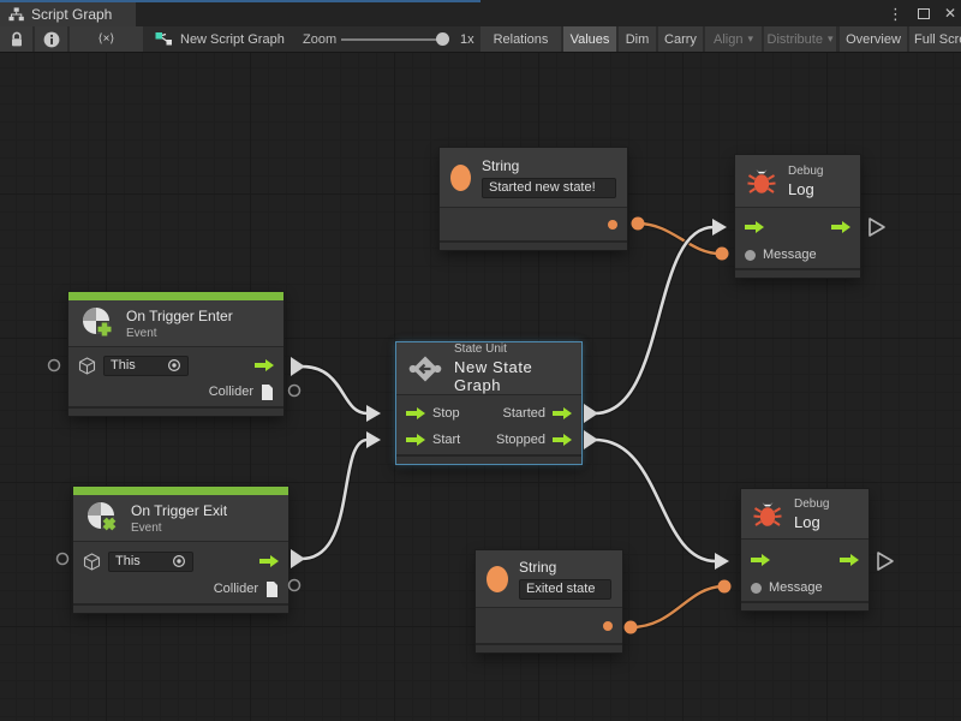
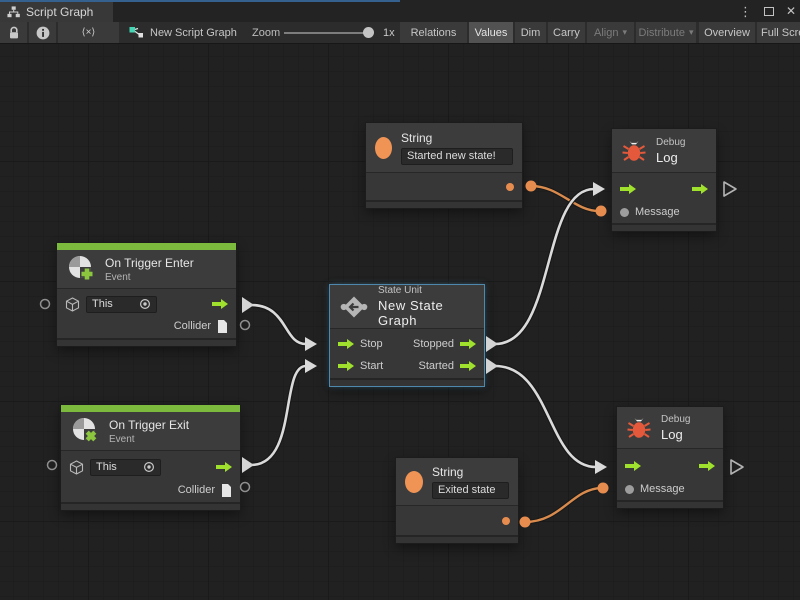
  Script Graph
  ⋮
  ✕
  ⟨×⟩
  New Script Graph
  Zoom
  1x
  Relations
  Values
  Dim
  Carry
  Align
  ▾
  Distribute
  ▾
  Overview
  Full Scr
  String
  Started new state!
  Debug
  Log
  Message
  On Trigger Enter
  Event
  This
  Collider
  State Unit
  New State Graph
  Stop
- Started
+ Stopped
  Start
- Stopped
+ Started
  On Trigger Exit
  Event
  This
  Collider
  String
  Exited state
  Debug
  Log
  Message
